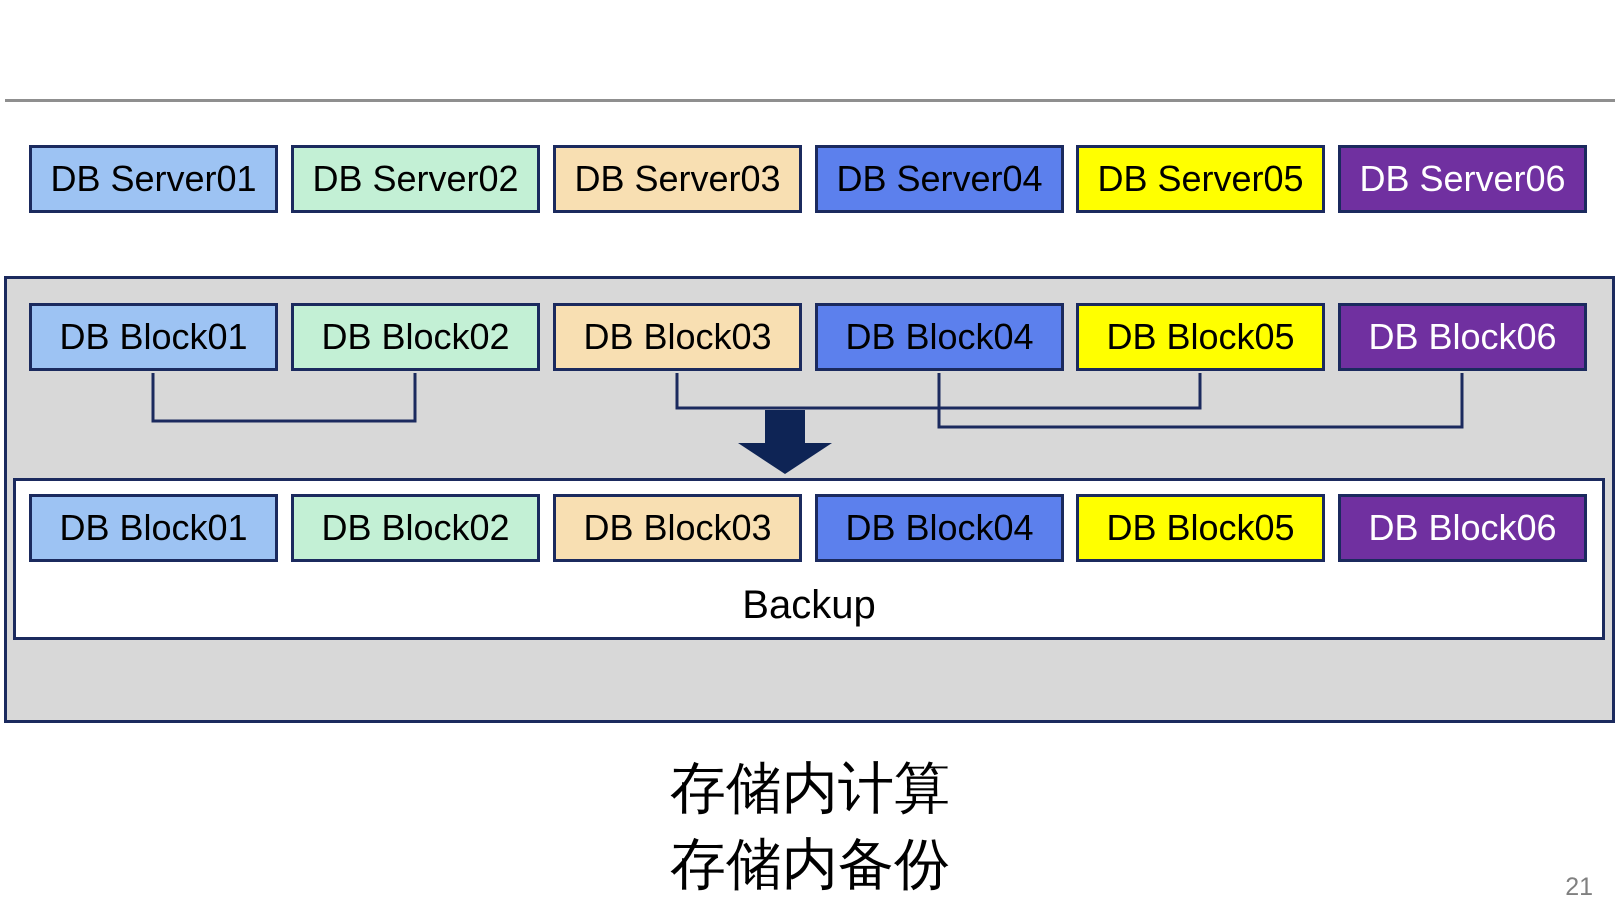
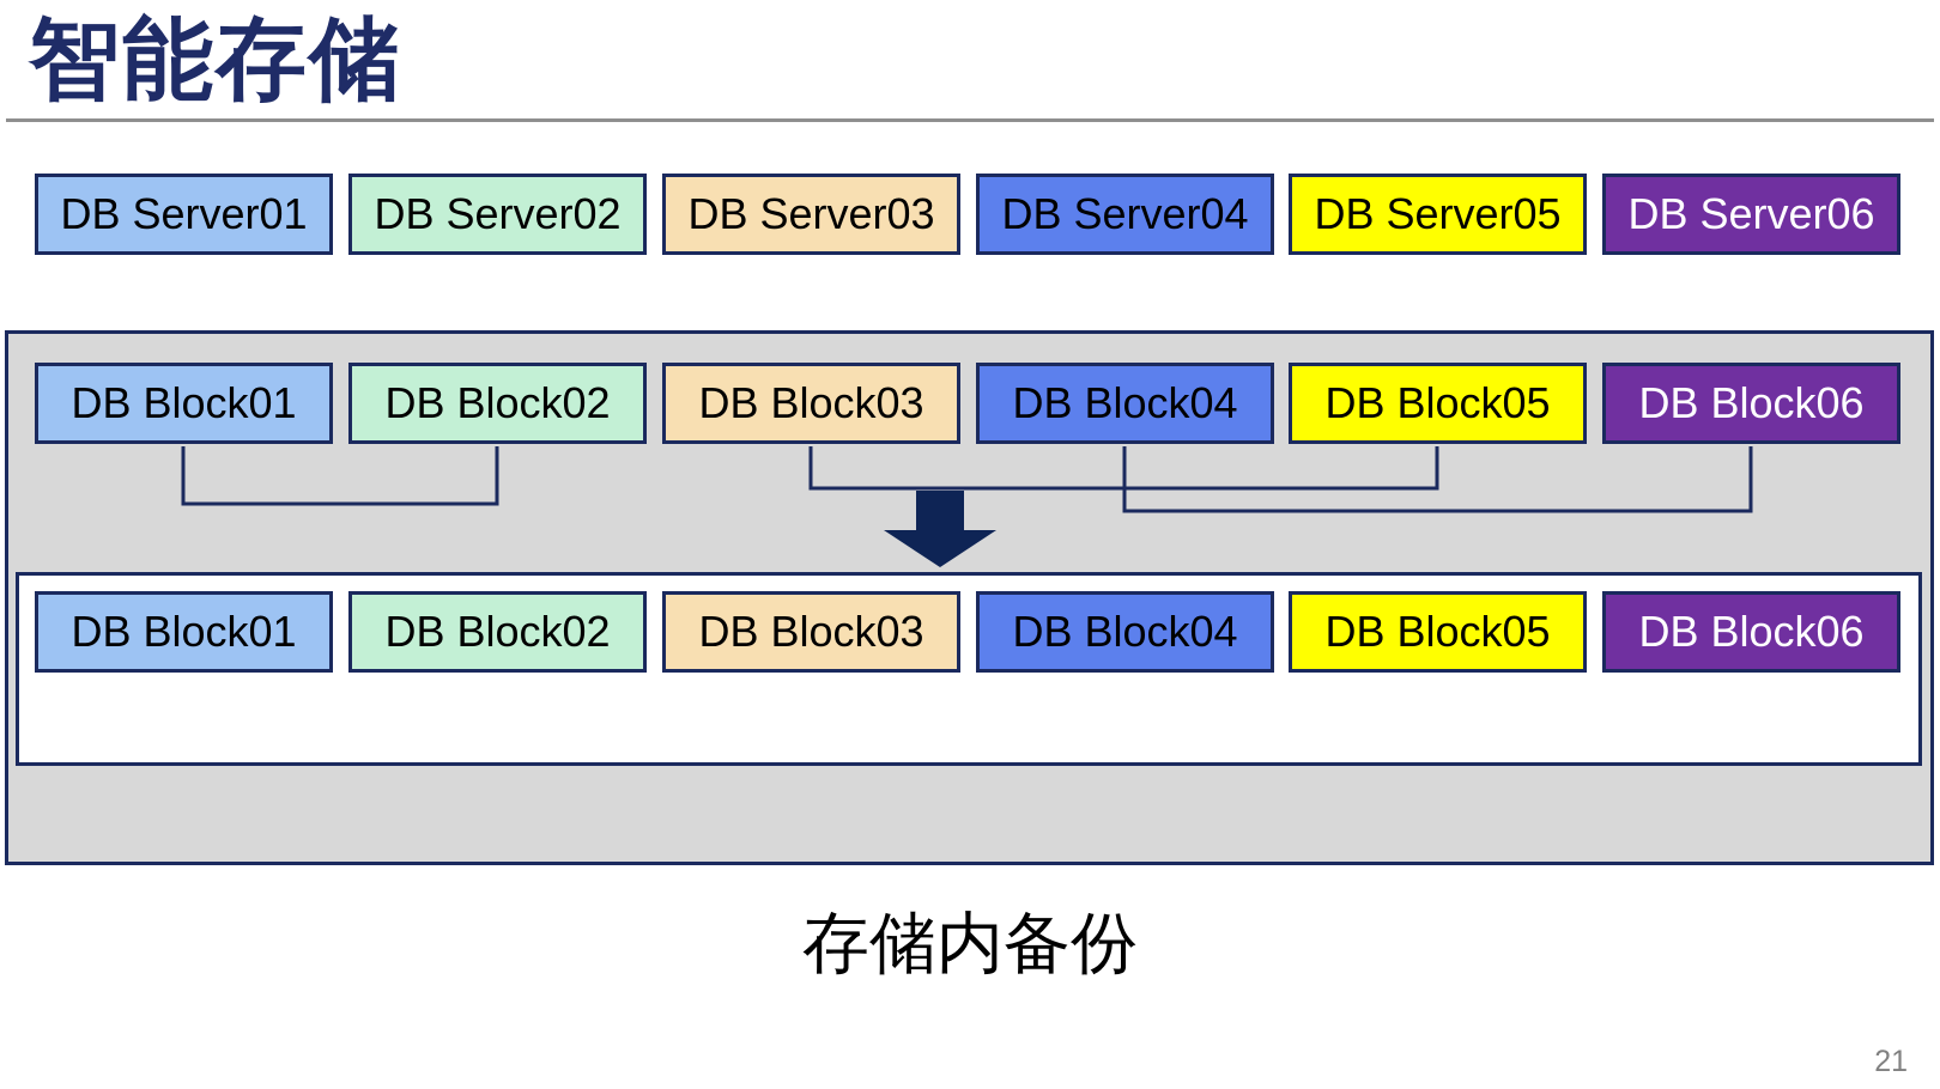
+ 智能存储
  DB Server01
  DB Server02
  DB Server03
  DB Server04
  DB Server05
  DB Server06
  DB Block01
  DB Block02
  DB Block03
  DB Block04
  DB Block05
  DB Block06
  DB Block01
  DB Block02
  DB Block03
  DB Block04
  DB Block05
  DB Block06
- Backup
- 存储内计算
  存储内备份
  21
